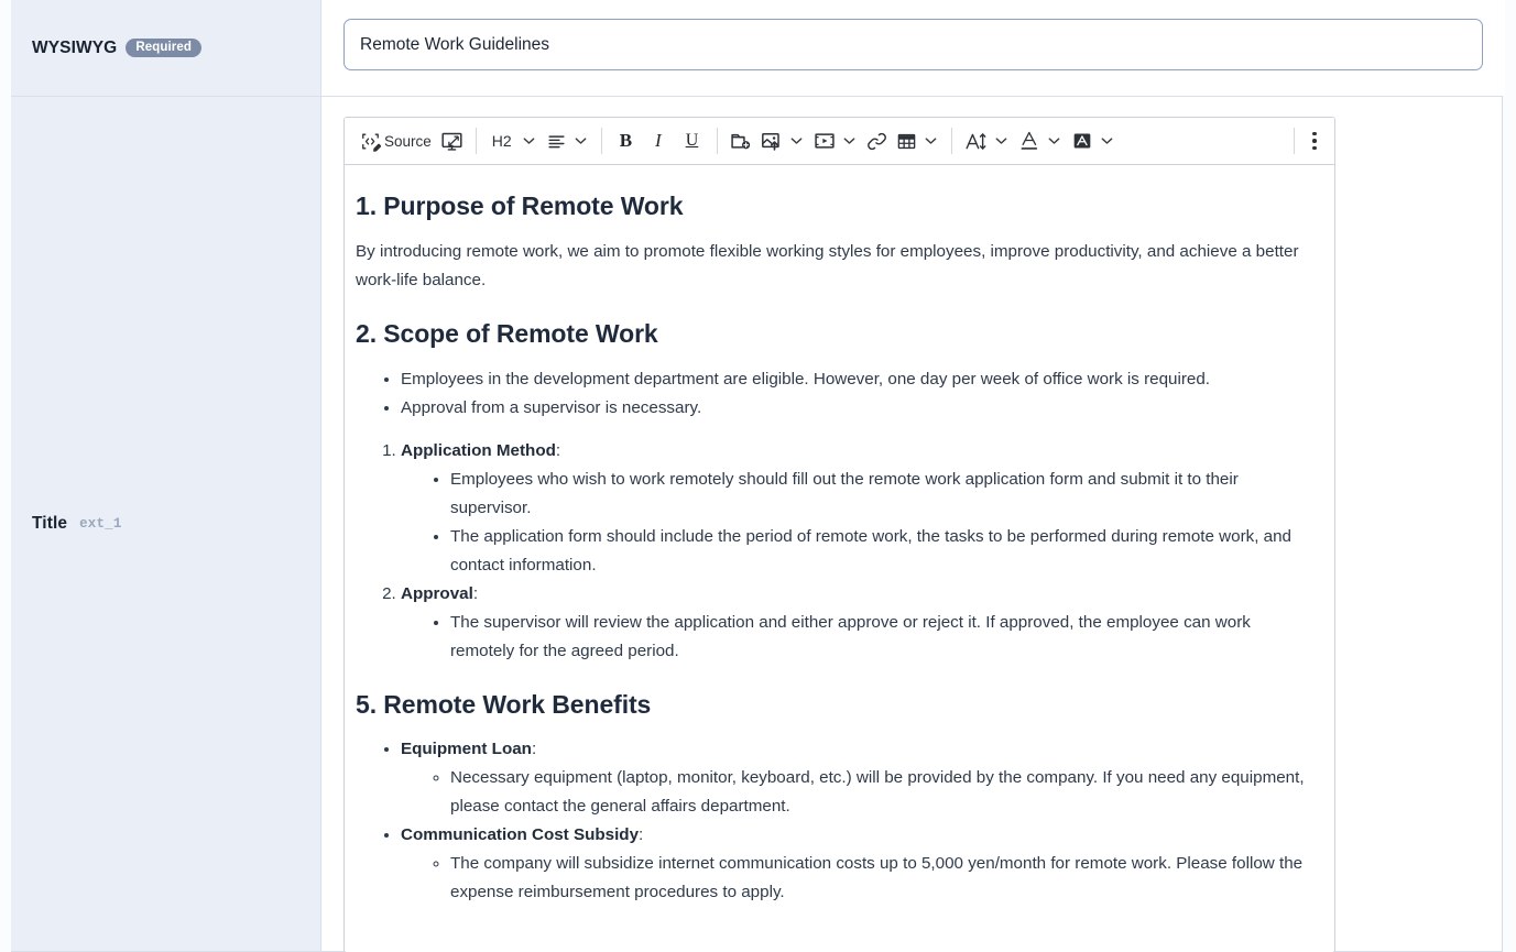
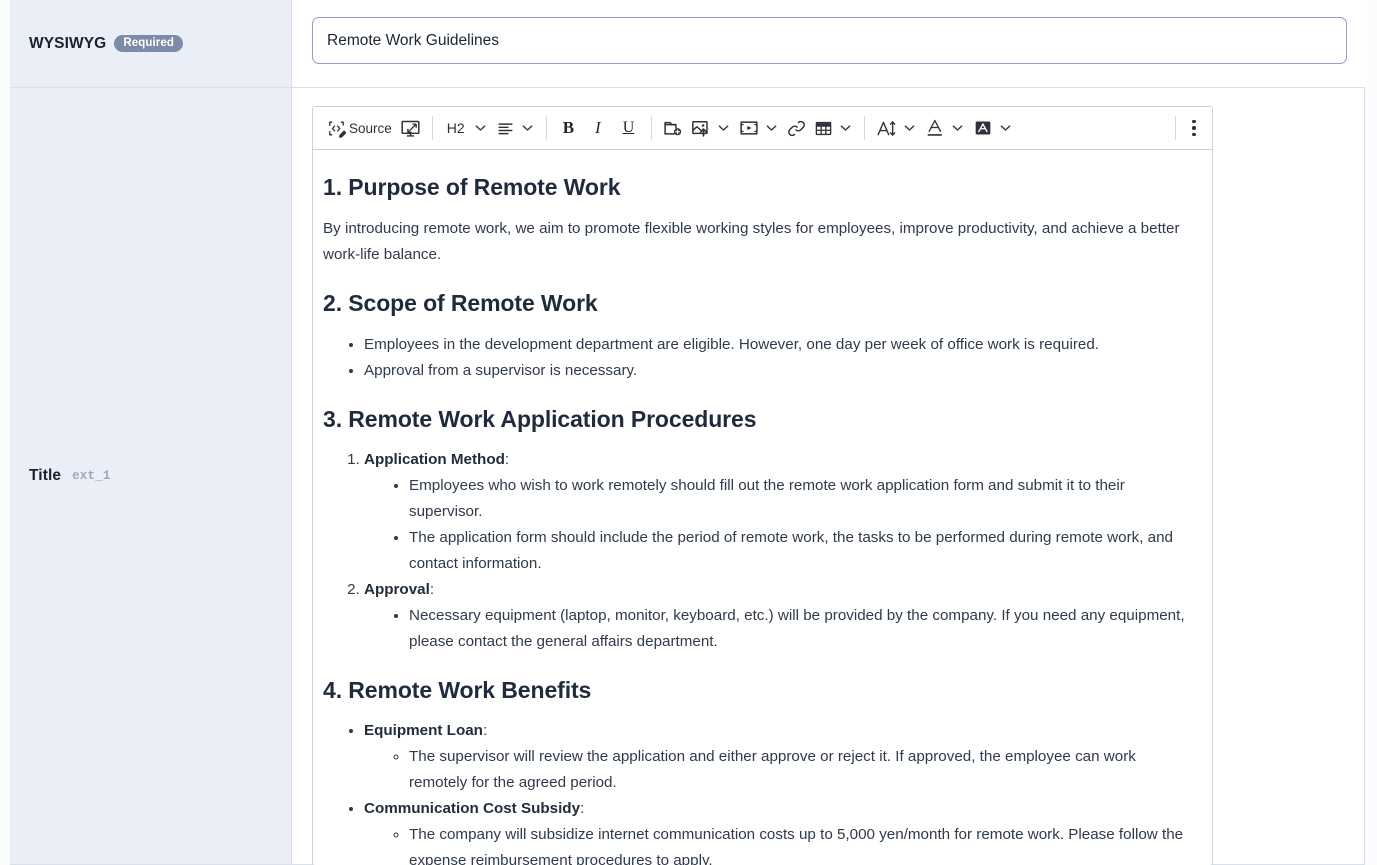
  WYSIWYG
  Required
  Remote Work Guidelines
  Title
  ext_1
  Source
  H2
  B
  I
  U
  1. Purpose of Remote Work
  By introducing remote work, we aim to promote flexible working styles for employees, improve productivity, and achieve a better work-life balance.
  2. Scope of Remote Work
  Employees in the development department are eligible. However, one day per week of office work is required.
  Approval from a supervisor is necessary.
+ 3. Remote Work Application Procedures
  Application Method:
  Employees who wish to work remotely should fill out the remote work application form and submit it to their supervisor.
  The application form should include the period of remote work, the tasks to be performed during remote work, and contact information.
  Approval:
- The supervisor will review the application and either approve or reject it. If approved, the employee can work remotely for the agreed period.
+ Necessary equipment (laptop, monitor, keyboard, etc.) will be provided by the company. If you need any equipment, please contact the general affairs department.
- 5. Remote Work Benefits
+ 4. Remote Work Benefits
  Equipment Loan:
- Necessary equipment (laptop, monitor, keyboard, etc.) will be provided by the company. If you need any equipment, please contact the general affairs department.
+ The supervisor will review the application and either approve or reject it. If approved, the employee can work remotely for the agreed period.
  Communication Cost Subsidy:
  The company will subsidize internet communication costs up to 5,000 yen/month for remote work. Please follow the expense reimbursement procedures to apply.
